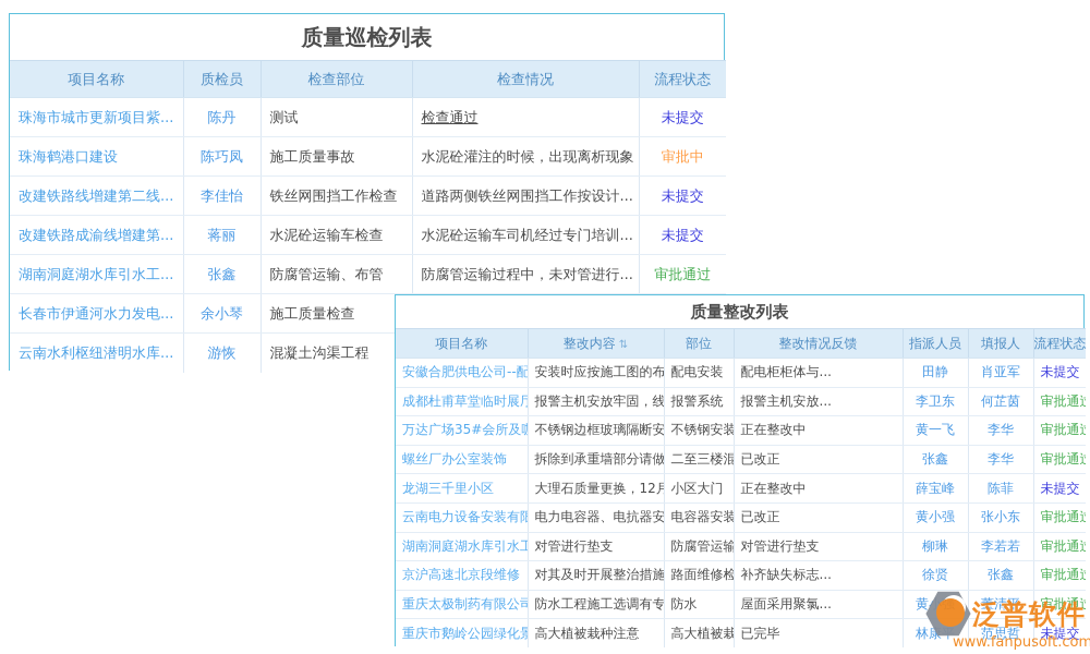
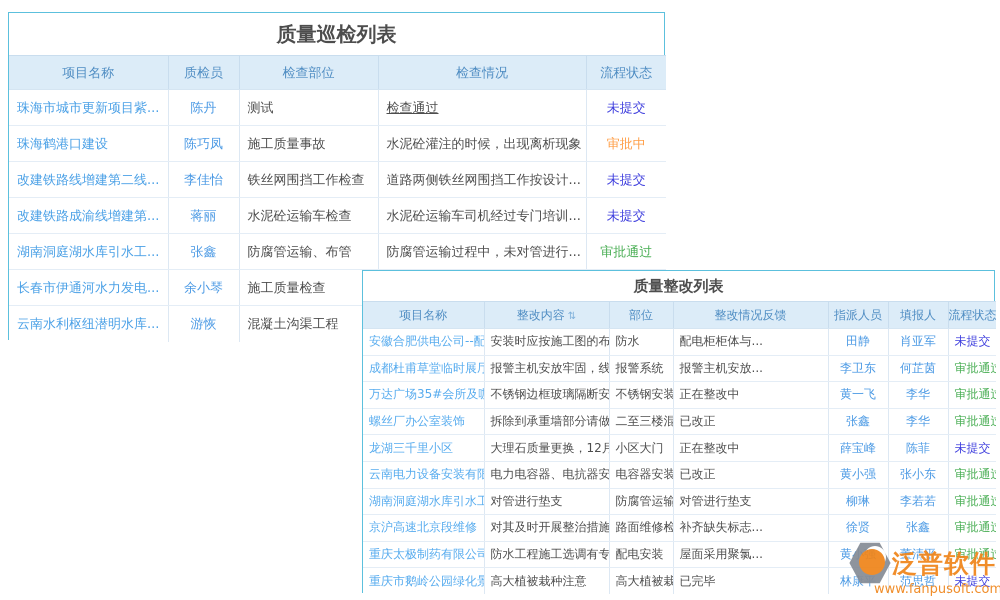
  质量巡检列表
  项目名称	质检员	检查部位	检查情况	流程状态
  珠海市城市更新项目紫...	陈丹	测试	检查通过	未提交
  珠海鹤港口建设	陈巧凤	施工质量事故	水泥砼灌注的时候，出现离析现象	审批中
  改建铁路线增建第二线...	李佳怡	铁丝网围挡工作检查	道路两侧铁丝网围挡工作按设计...	未提交
  改建铁路成渝线增建第...	蒋丽	水泥砼运输车检查	水泥砼运输车司机经过专门培训...	未提交
  湖南洞庭湖水库引水工...	张鑫	防腐管运输、布管	防腐管运输过程中，未对管进行...	审批通过
  长春市伊通河水力发电...	余小琴	施工质量检查
  云南水利枢纽潜明水库...	游恢	混凝土沟渠工程
  质量整改列表
  项目名称	整改内容 ⇅	部位	整改情况反馈	指派人员	填报人	流程状态
- 安徽合肥供电公司--配	安装时应按施工图的布	配电安装	配电柜柜体与...	田静	肖亚军	未提交
+ 安徽合肥供电公司--配	安装时应按施工图的布	防水	配电柜柜体与...	田静	肖亚军	未提交
  成都杜甫草堂临时展厅	报警主机安放牢固，线	报警系统	报警主机安放...	李卫东	何芷茵	审批通
  螺丝厂办公室装饰	拆除到承重墙部分请做	二至三楼混	已改正	张鑫	李华	审批通
  龙湖三千里小区	大理石质量更换，12月	小区大门	正在整改中	薛宝峰	陈菲	未提交
  湖南洞庭湖水库引水工	对管进行垫支	防腐管运输	对管进行垫支	柳琳	李若若	审批通
  京沪高速北京段维修	对其及时开展整治措施	路面维修检	补齐缺失标志...	徐贤	张鑫	审批通
- 重庆太极制药有限公司	防水工程施工选调有专	防水	屋面采用聚氯...	黄	董清平	审批通
+ 重庆太极制药有限公司	防水工程施工选调有专	配电安装	屋面采用聚氯...	黄	董清平	审批通
  重庆市鹅岭公园绿化景	高大植被栽种注意	高大植被栽	已完毕	林康	范思哲	未提交
  泛普软件
  www.fanpusoft.com
